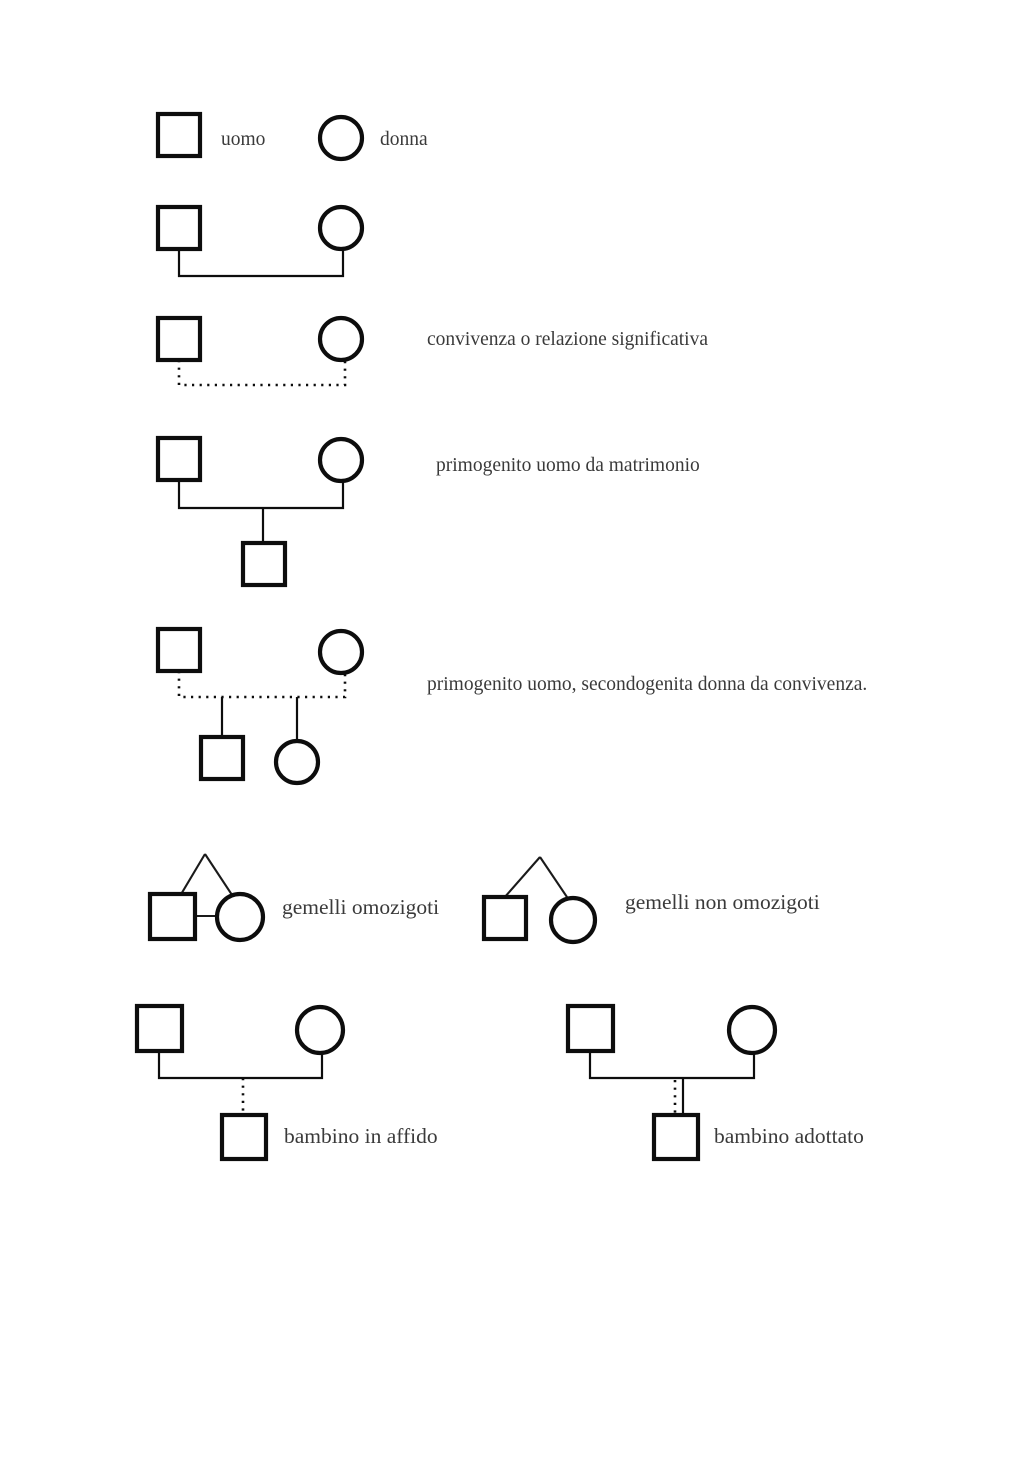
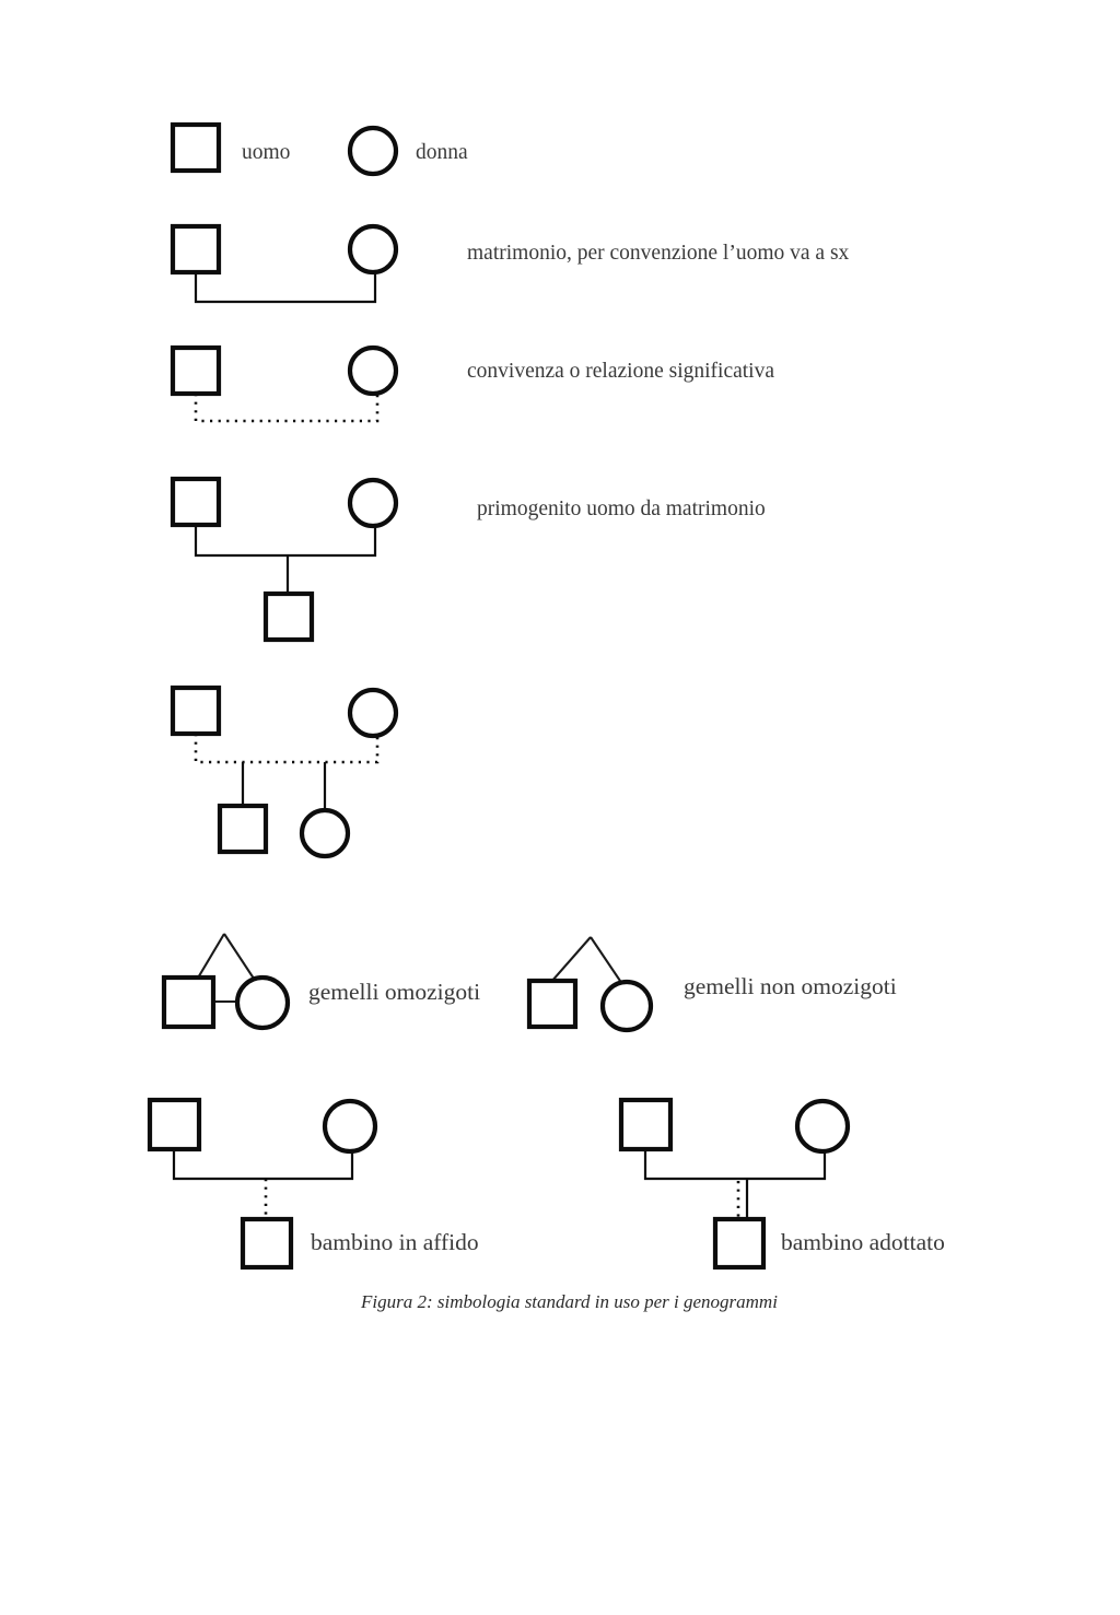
  uomo
  donna
+ matrimonio, per convenzione l’uomo va a sx
  convivenza o relazione significativa
  primogenito uomo da matrimonio
- primogenito uomo, secondogenita donna da convivenza.
  gemelli omozigoti
  gemelli non omozigoti
  bambino in affido
  bambino adottato
+ Figura 2: simbologia standard in uso per i genogrammi
